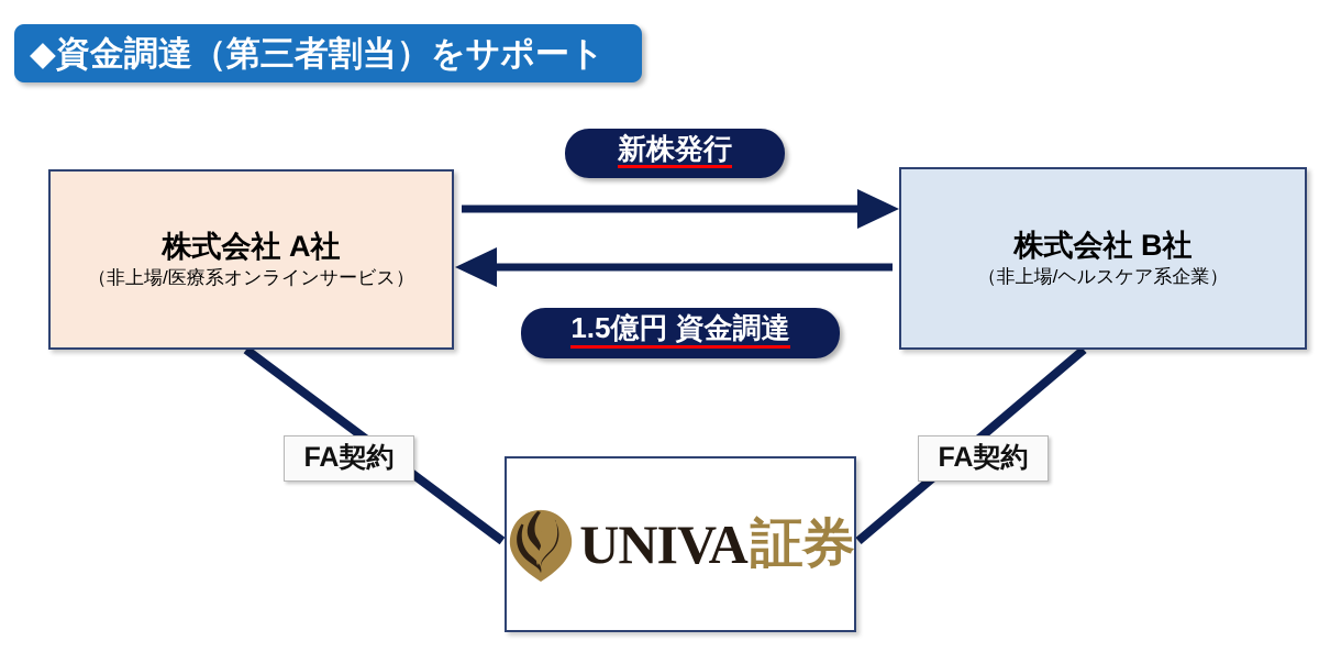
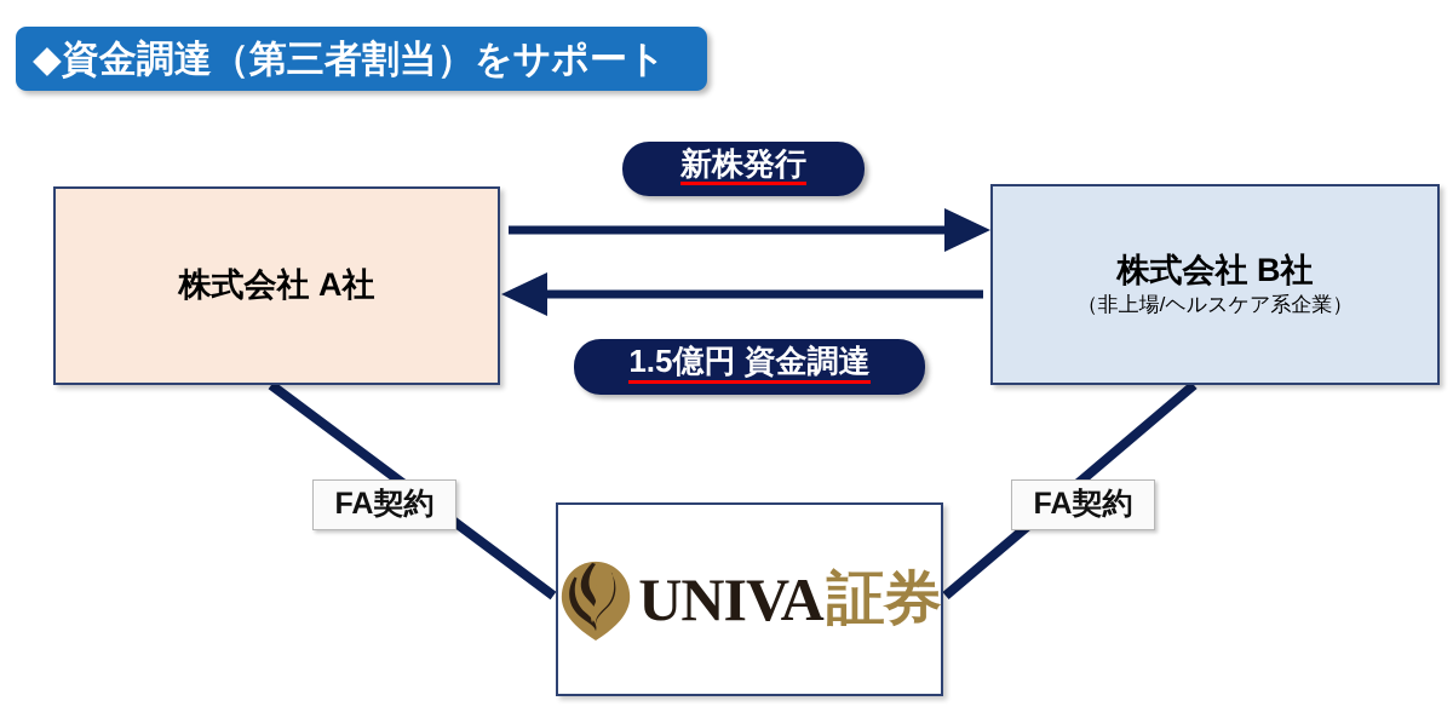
  ◆資金調達（第三者割当）をサポート
  株式会社 A社
- （非上場/医療系オンラインサービス）
  株式会社 B社
  （非上場/ヘルスケア系企業）
  UNIVA
  証券
  新株発行
  1.5億円 資金調達
  FA契約
  FA契約
